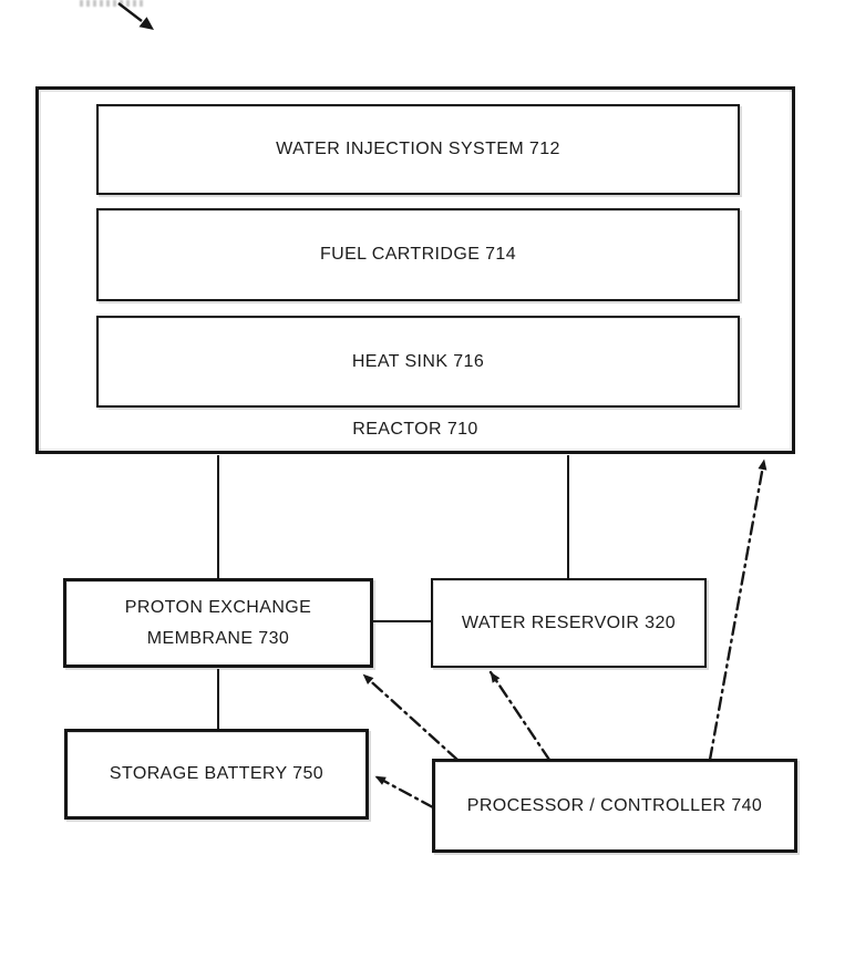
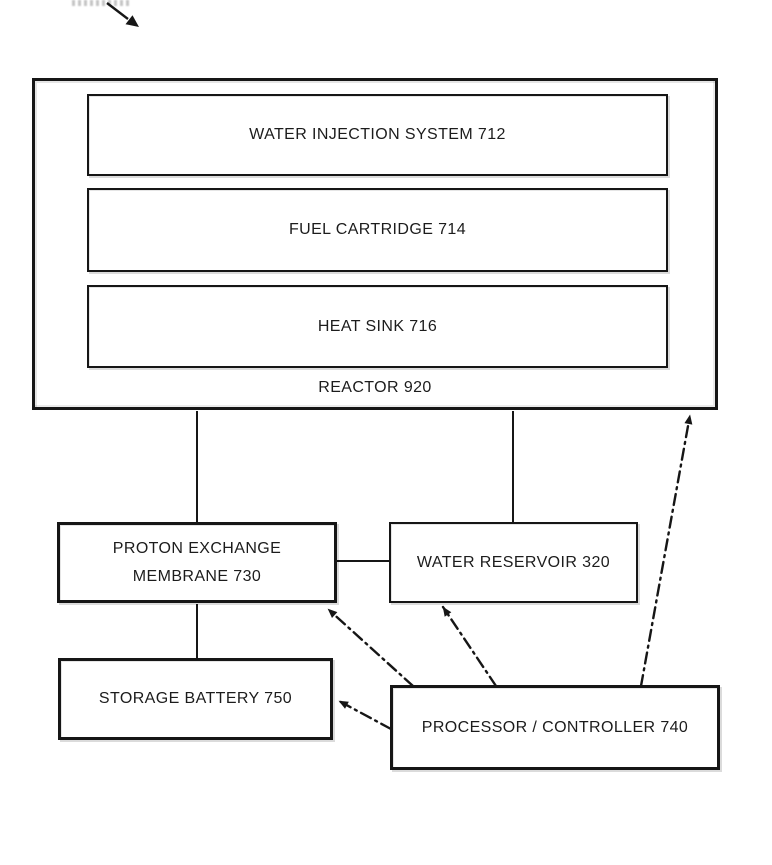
- REACTOR 710
+ REACTOR 920
  WATER INJECTION SYSTEM 712
  FUEL CARTRIDGE 714
  HEAT SINK 716
  PROTON EXCHANGE MEMBRANE 730
  WATER RESERVOIR 320
  STORAGE BATTERY 750
  PROCESSOR / CONTROLLER 740
